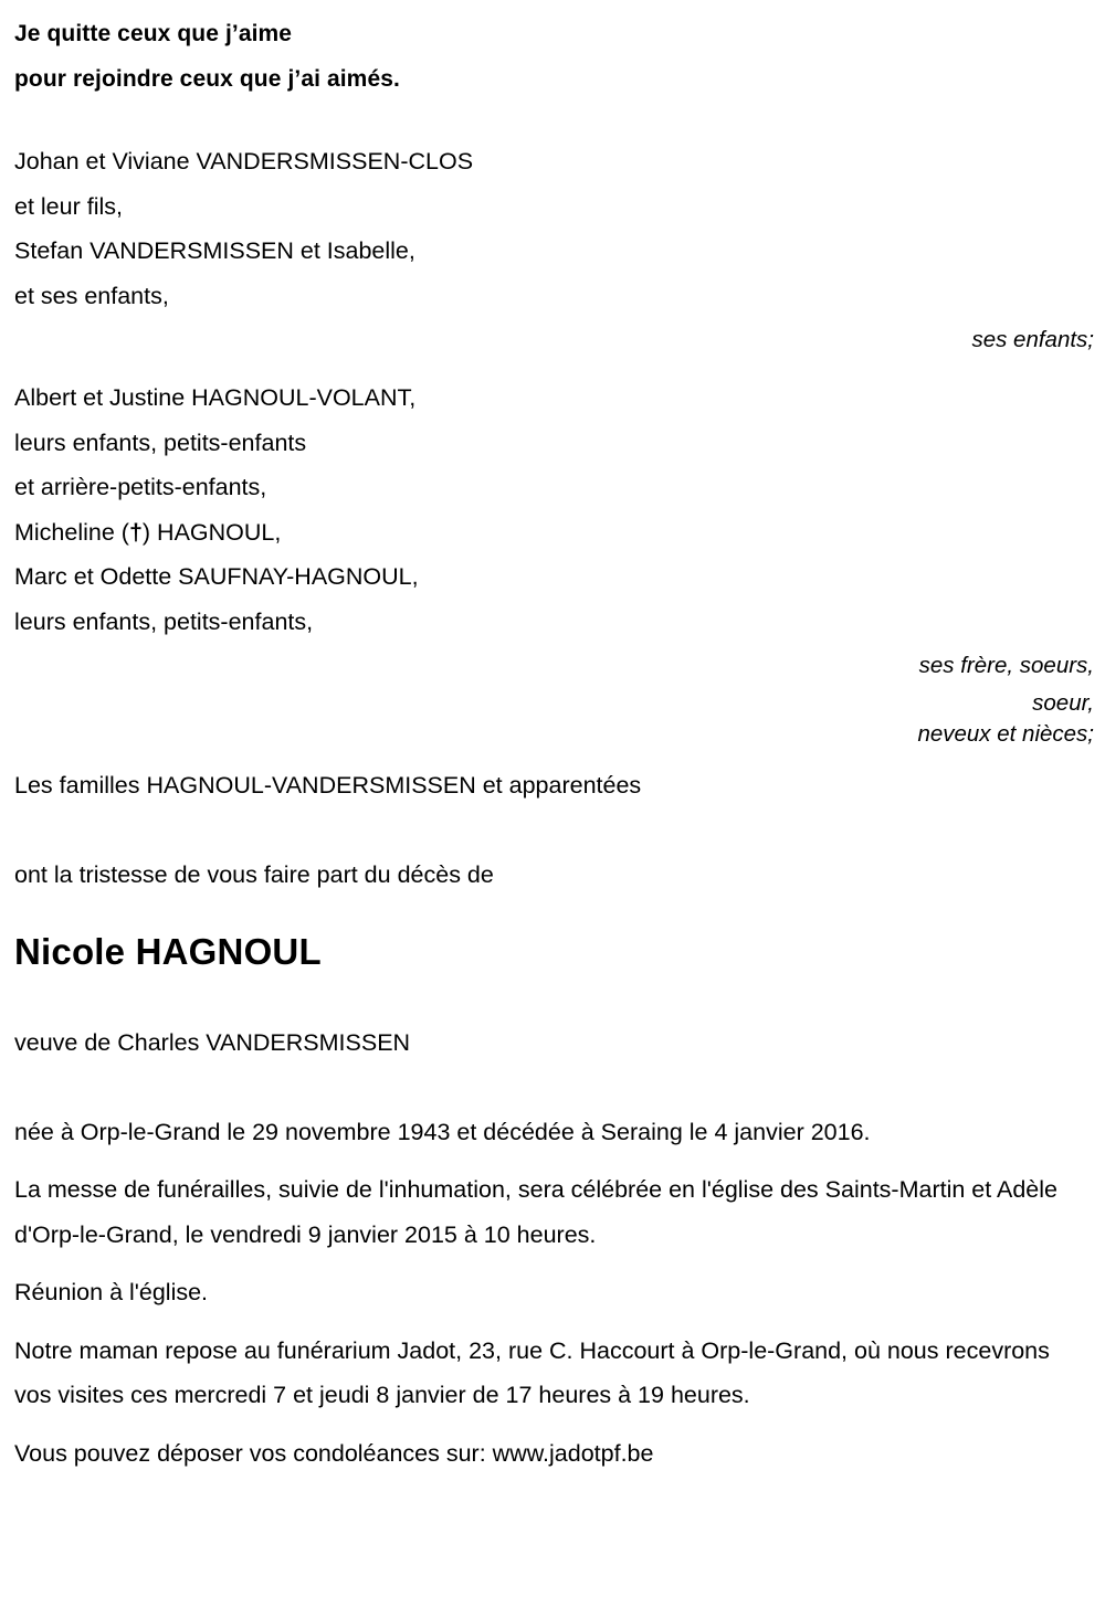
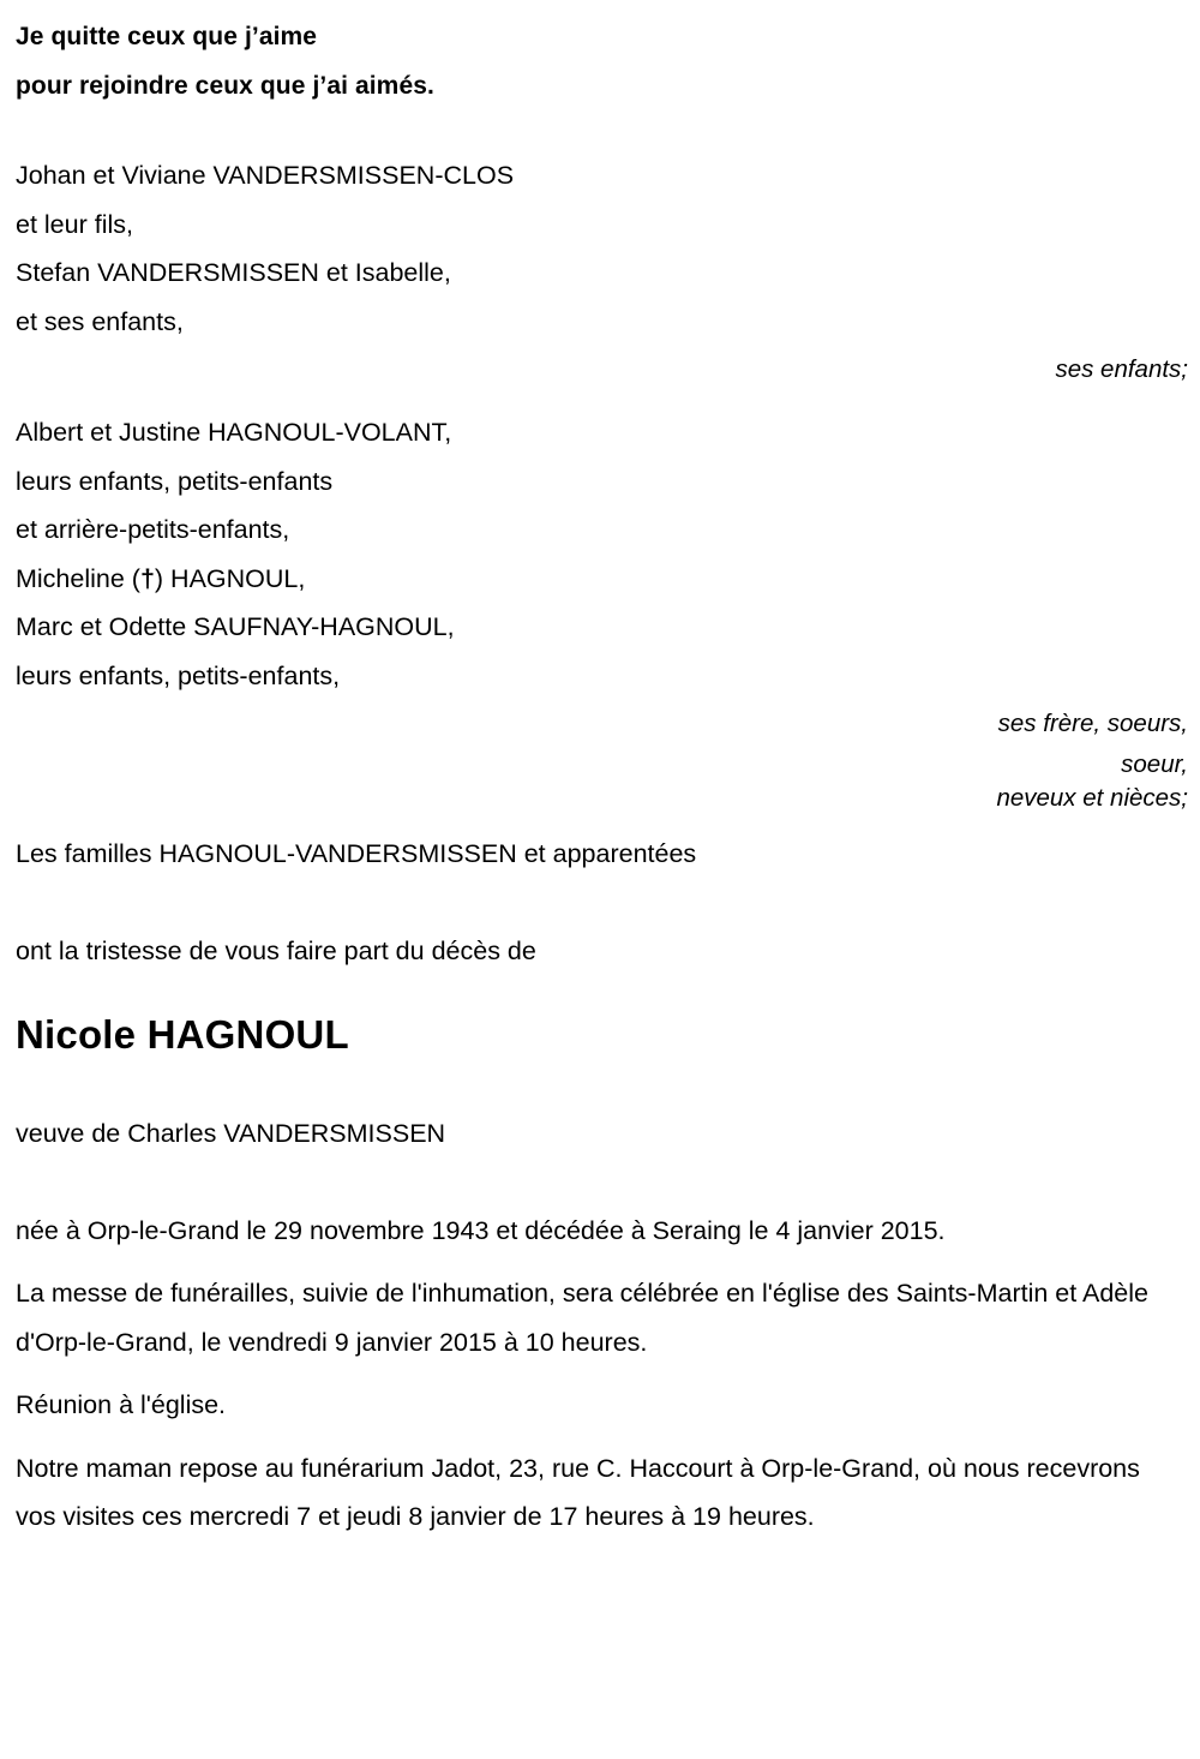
  Je quitte ceux que j’aime
  pour rejoindre ceux que j’ai aimés.
  Johan et Viviane VANDERSMISSEN-CLOS
  et leur fils,
  Stefan VANDERSMISSEN et Isabelle,
  et ses enfants,
  ses enfants;
  Albert et Justine HAGNOUL-VOLANT,
  leurs enfants, petits-enfants
  et arrière-petits-enfants,
  Micheline (†) HAGNOUL,
  Marc et Odette SAUFNAY-HAGNOUL,
  leurs enfants, petits-enfants,
  ses frère, soeurs,
  soeur,
  neveux et nièces;
  Les familles HAGNOUL-VANDERSMISSEN et apparentées
  ont la tristesse de vous faire part du décès de
  Nicole HAGNOUL
  veuve de Charles VANDERSMISSEN
- née à Orp-le-Grand le 29 novembre 1943 et décédée à Seraing le 4 janvier 2016.
+ née à Orp-le-Grand le 29 novembre 1943 et décédée à Seraing le 4 janvier 2015.
  La messe de funérailles, suivie de l'inhumation, sera célébrée en l'église des Saints-Martin et Adèle d'Orp-le-Grand, le vendredi 9 janvier 2015 à 10 heures.
  Réunion à l'église.
  Notre maman repose au funérarium Jadot, 23, rue C. Haccourt à Orp-le-Grand, où nous recevrons vos visites ces mercredi 7 et jeudi 8 janvier de 17 heures à 19 heures.
- Vous pouvez déposer vos condoléances sur: www.jadotpf.be
